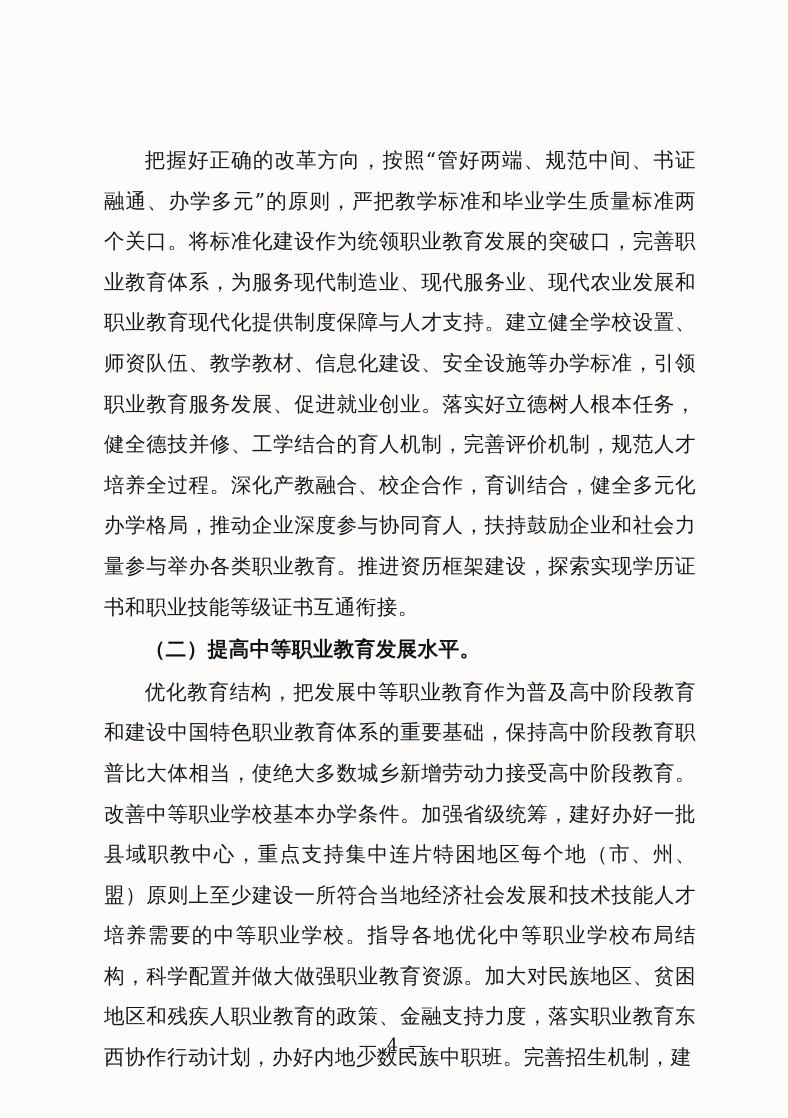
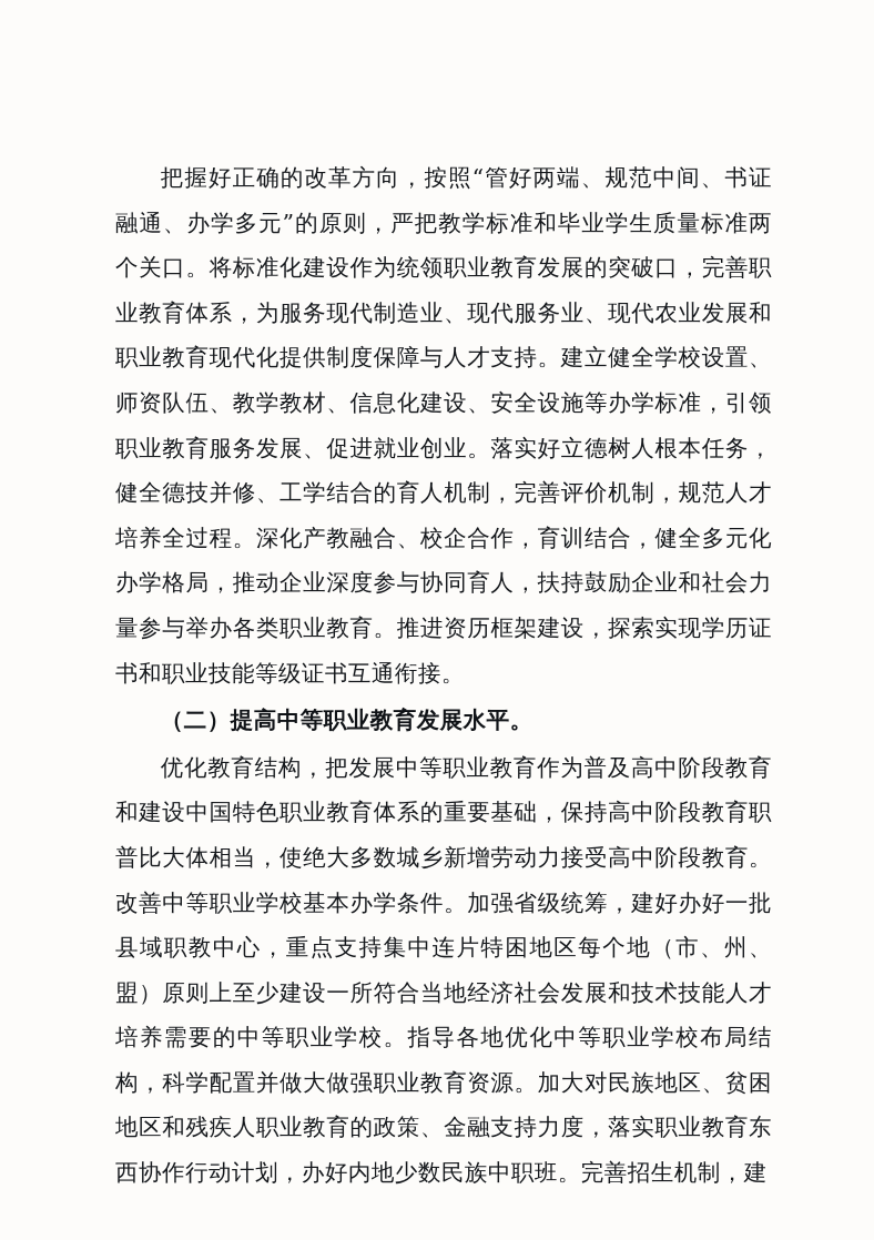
  把握好正确的改革方向，按照“管好两端、规范中间、书证融通、办学多元”的原则，严把教学标准和毕业学生质量标准两个关口。将标准化建设作为统领职业教育发展的突破口，完善职业教育体系，为服务现代制造业、现代服务业、现代农业发展和职业教育现代化提供制度保障与人才支持。建立健全学校设置、师资队伍、教学教材、信息化建设、安全设施等办学标准，引领职业教育服务发展、促进就业创业。落实好立德树人根本任务，健全德技并修、工学结合的育人机制，完善评价机制，规范人才培养全过程。深化产教融合、校企合作，育训结合，健全多元化办学格局，推动企业深度参与协同育人，扶持鼓励企业和社会力量参与举办各类职业教育。推进资历框架建设，探索实现学历证书和职业技能等级证书互通衔接。
  （二）提高中等职业教育发展水平。
  优化教育结构，把发展中等职业教育作为普及高中阶段教育和建设中国特色职业教育体系的重要基础，保持高中阶段教育职普比大体相当，使绝大多数城乡新增劳动力接受高中阶段教育。改善中等职业学校基本办学条件。加强省级统筹，建好办好一批县域职教中心，重点支持集中连片特困地区每个地（市、州、盟）原则上至少建设一所符合当地经济社会发展和技术技能人才培养需要的中等职业学校。指导各地优化中等职业学校布局结构，科学配置并做大做强职业教育资源。加大对民族地区、贫困地区和残疾人职业教育的政策、金融支持力度，落实职业教育东西协作行动计划，办好内地少数民族中职班。完善招生机制，建
- — 4 —
